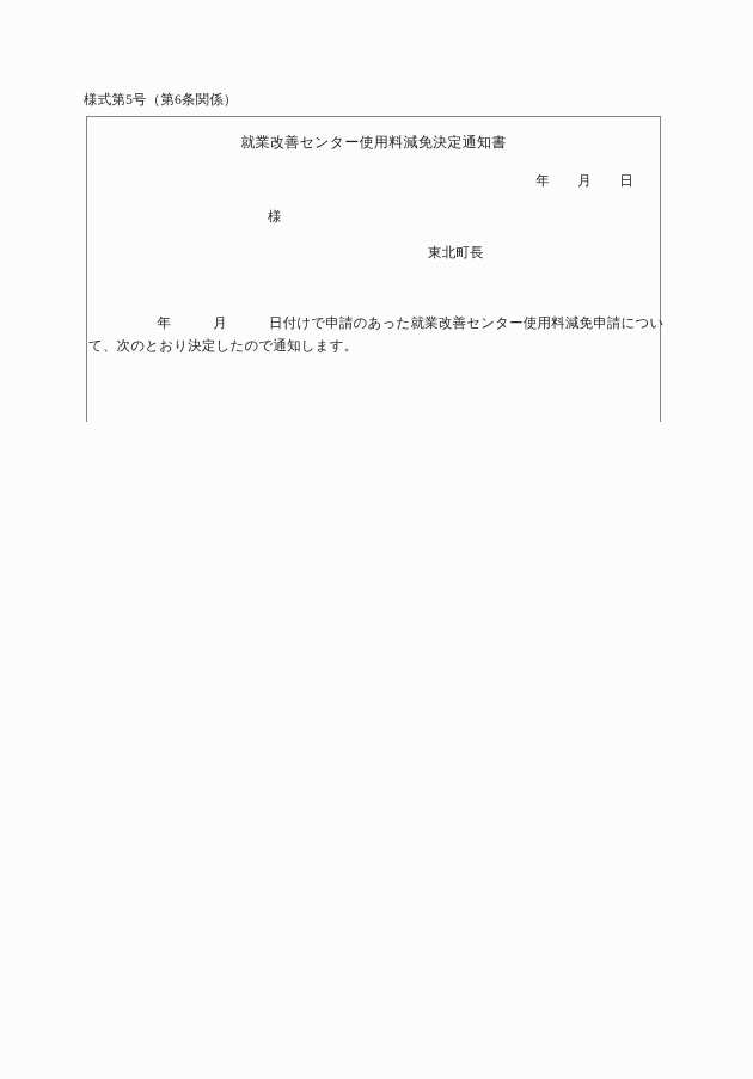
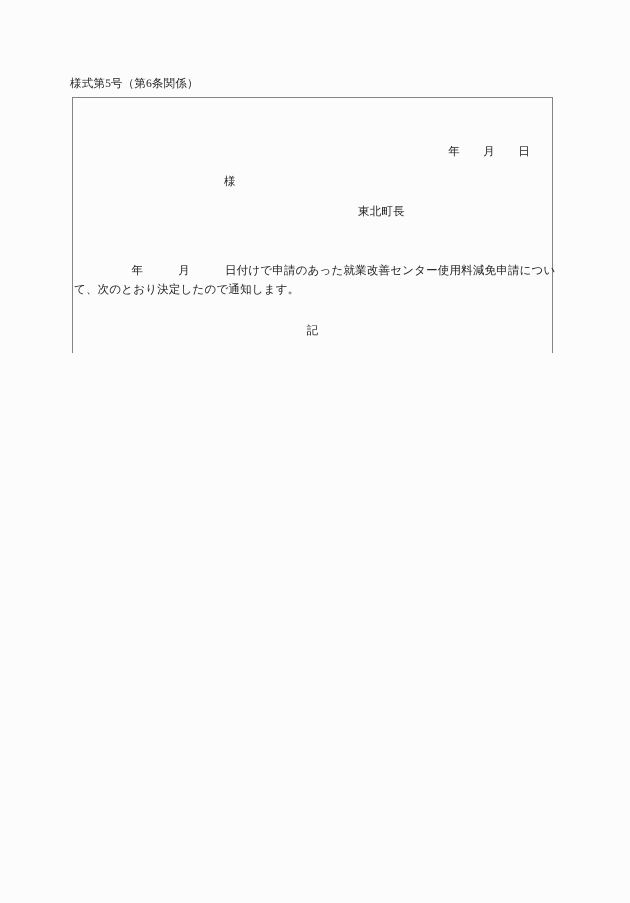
  様式第5号（第6条関係）
- 就業改善センター使用料減免決定通知書
  年 月 日
  様
  東北町長
  年 月 日付けで申請のあった就業改善センター使用料減免申請につい
  て、次のとおり決定したので通知します。
+ 記
